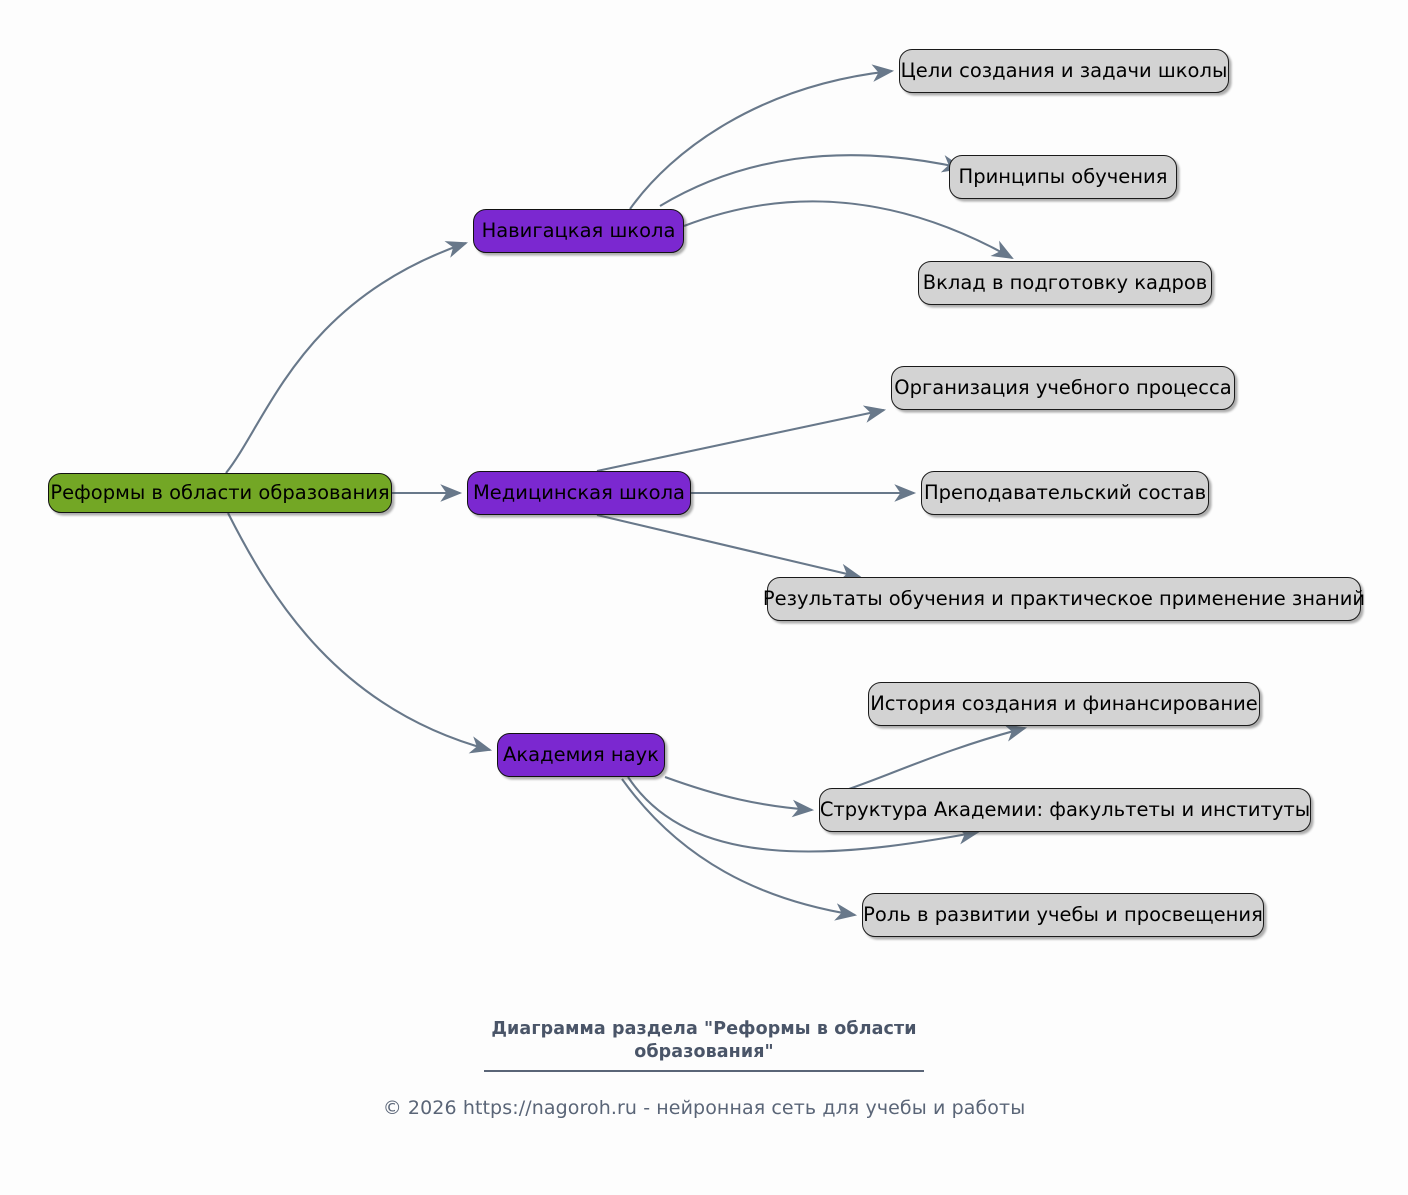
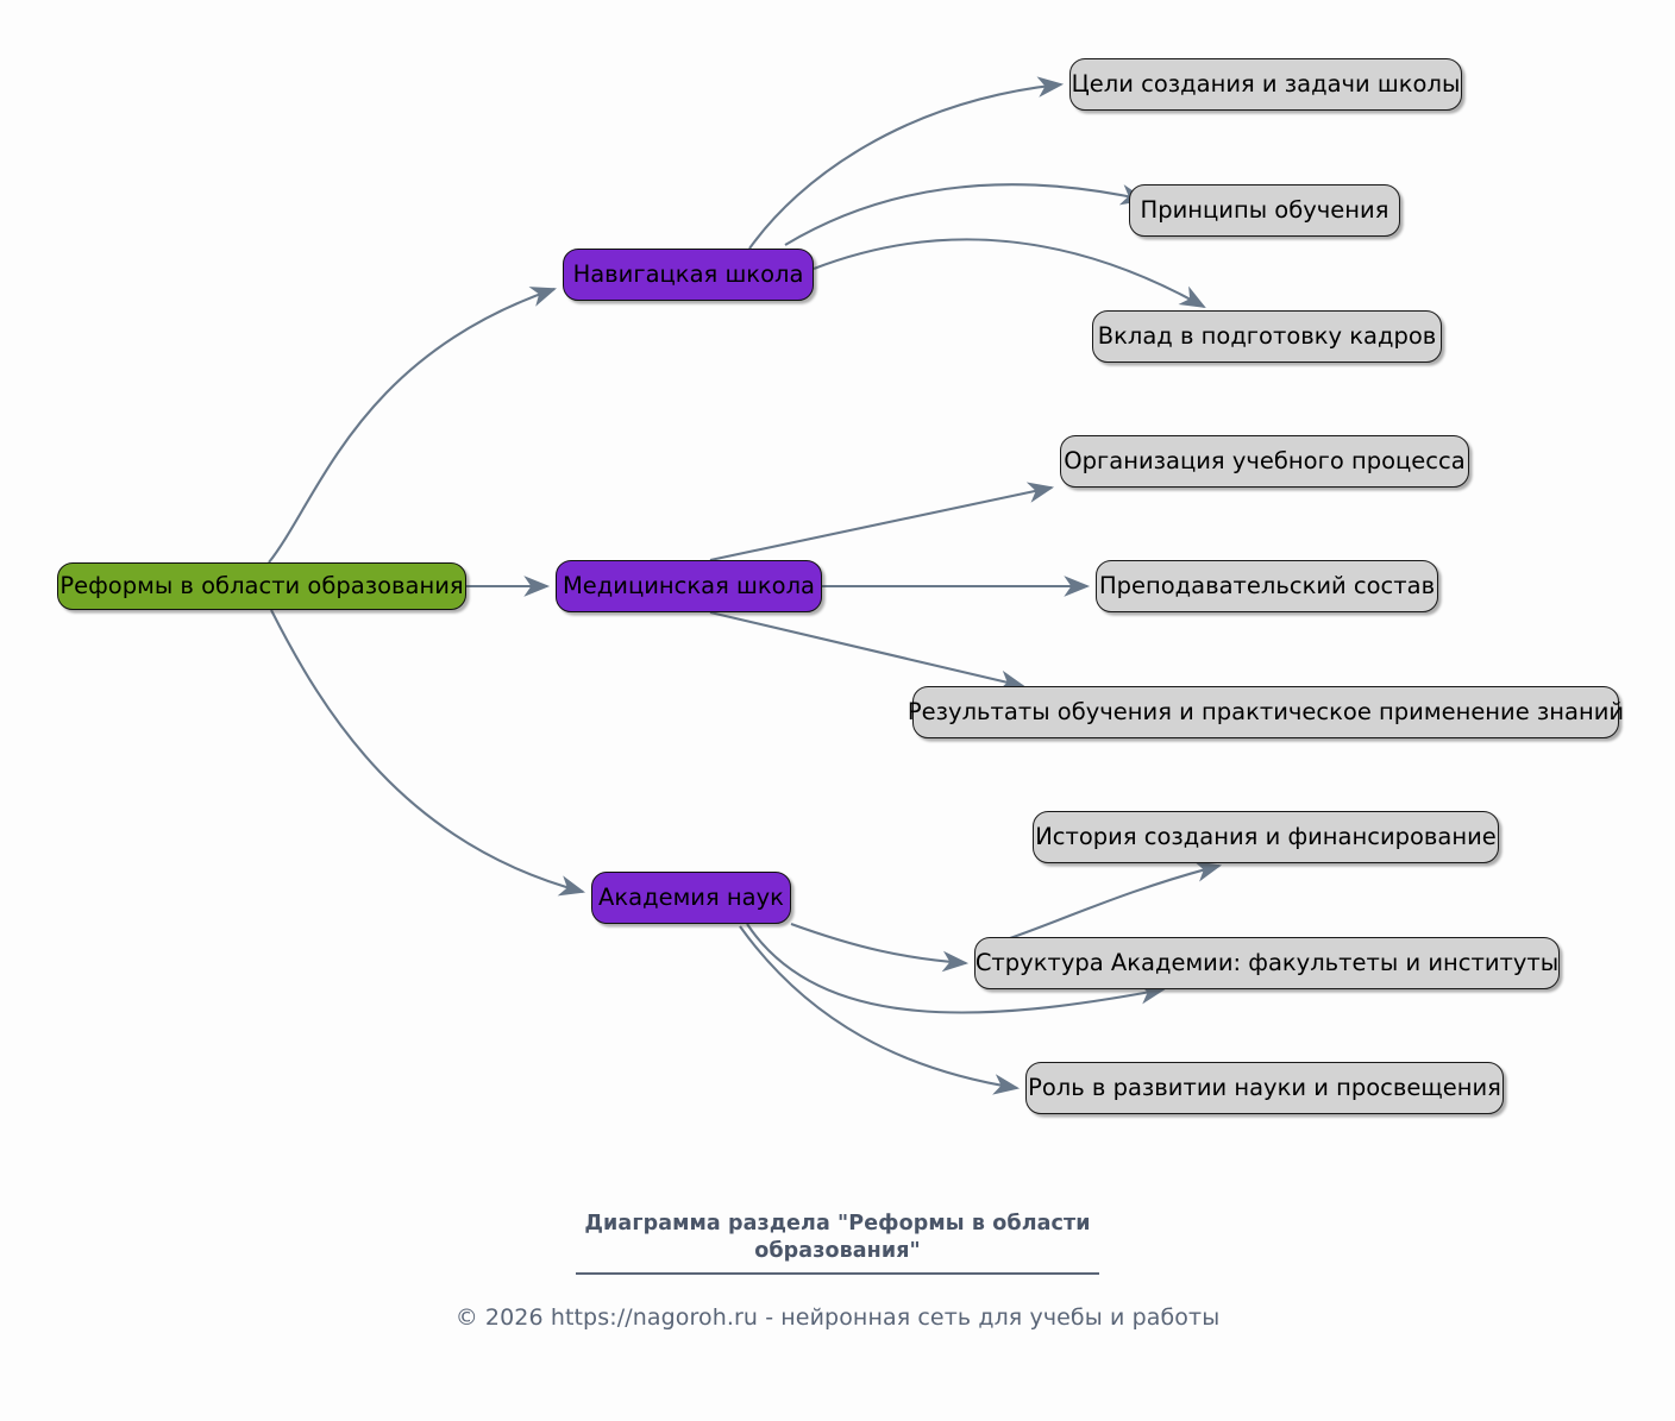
  Реформы в области образования
  Навигацкая школа
  Цели создания и задачи школы
  Принципы обучения
  Вклад в подготовку кадров
  Медицинская школа
  Организация учебного процесса
  Преподавательский состав
  Результаты обучения и практическое применение знаний
  Академия наук
  История создания и финансирование
  Структура Академии: факультеты и институты
- Роль в развитии учебы и просвещения
+ Роль в развитии науки и просвещения
  Диаграмма раздела "Реформы в области
  образования"
  © 2026 https://nagoroh.ru - нейронная сеть для учебы и работы
